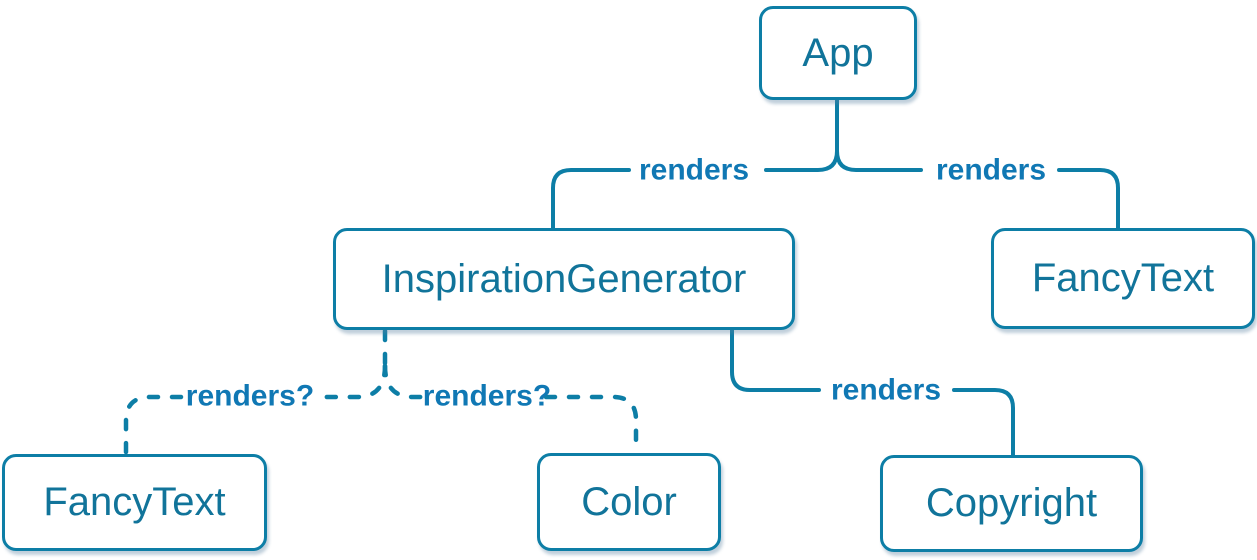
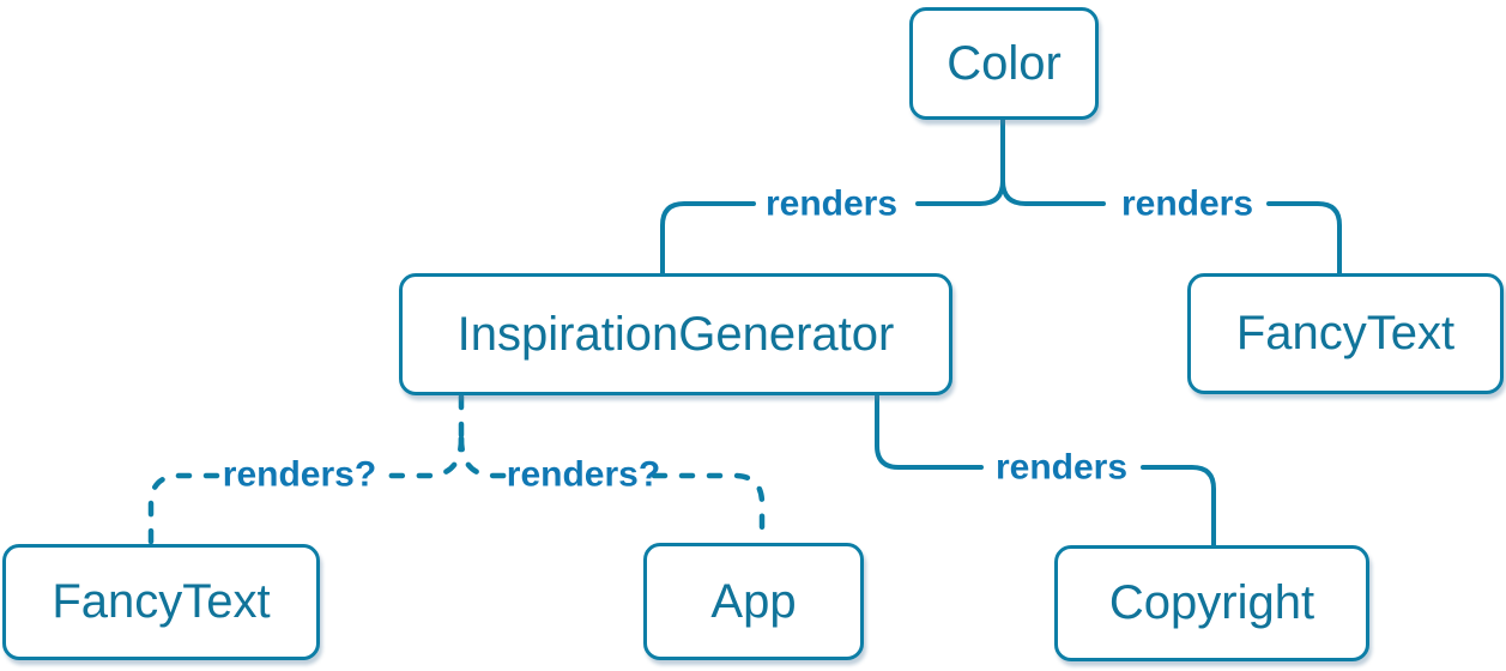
  renders
  renders
  renders?
  renders?
  renders
- App
+ Color
  InspirationGenerator
  FancyText
  FancyText
- Color
+ App
  Copyright
